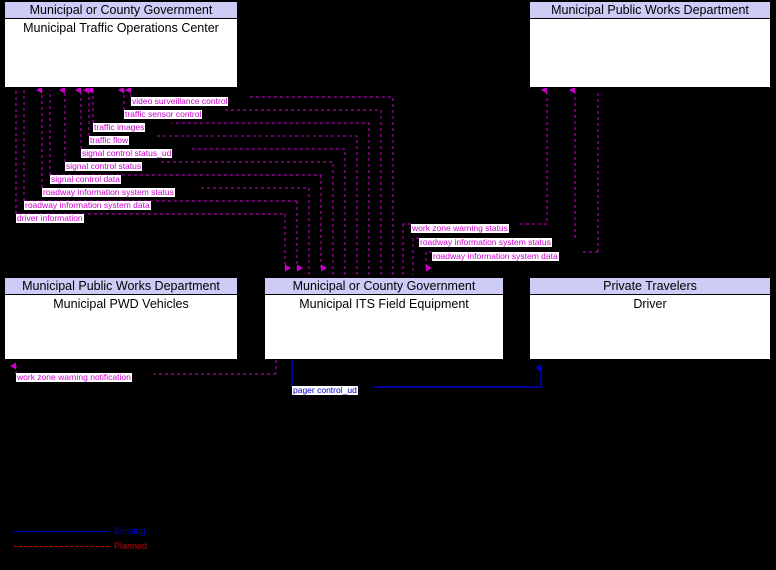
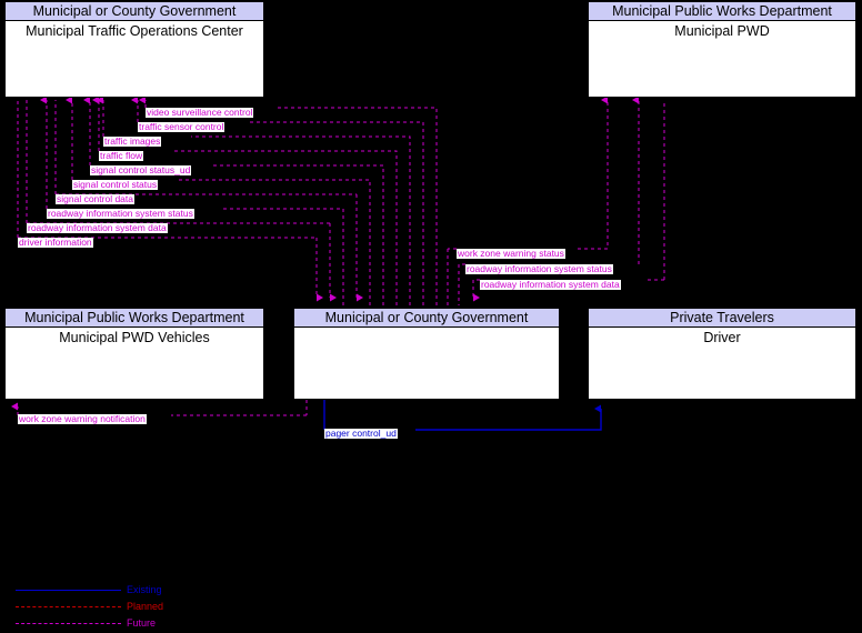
  Municipal or County Government
  Municipal Traffic Operations Center
  Municipal Public Works Department
+ Municipal PWD
  Municipal Public Works Department
  Municipal PWD Vehicles
  Municipal or County Government
- Municipal ITS Field Equipment
  Private Travelers
  Driver
  video surveillance control
  traffic sensor control
  traffic images
  traffic flow
  signal control status_ud
  signal control status
  signal control data
  roadway information system status
  roadway information system data
  driver information
  work zone warning status
  roadway information system status
  roadway information system data
  work zone warning notification
  pager control_ud
  Existing
  Planned
+ Future
